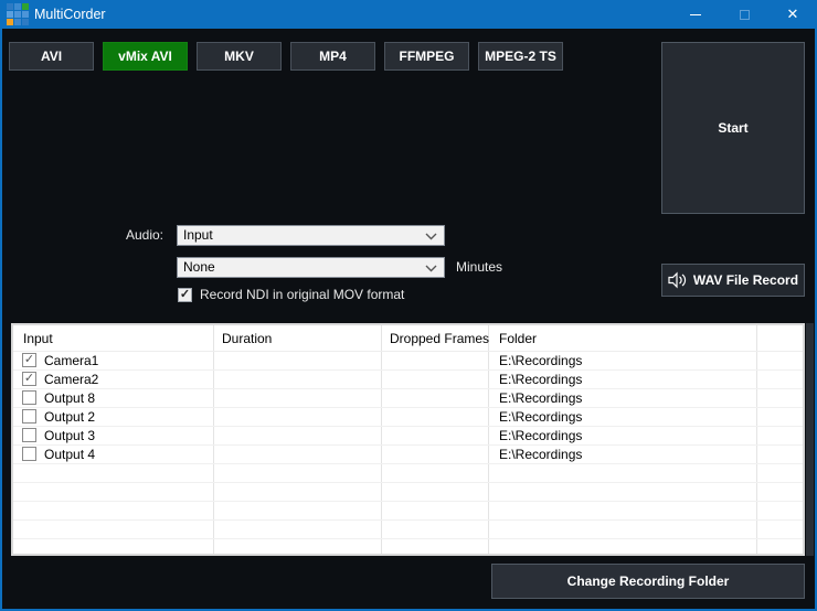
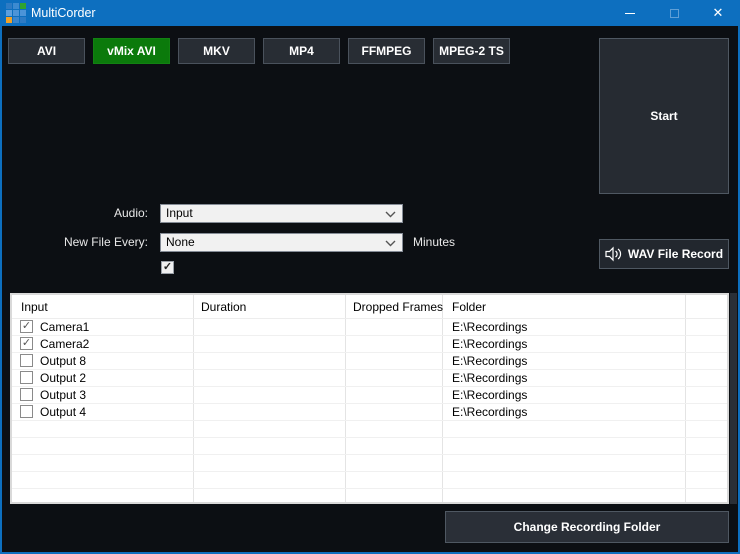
  MultiCorder
  ✕
  AVI
  vMix AVI
  MKV
  MP4
  FFMPEG
  MPEG-2 TS
  Start
  Audio:
  Input
+ New File Every:
  None
  Minutes
  ✓
- Record NDI in original MOV format
  WAV File Record
  Input
  Duration
  Dropped Frames
  Folder
  ✓
  Camera1
  E:\Recordings
  ✓
  Camera2
  E:\Recordings
  Output 8
  E:\Recordings
  Output 2
  E:\Recordings
  Output 3
  E:\Recordings
  Output 4
  E:\Recordings
  Change Recording Folder
